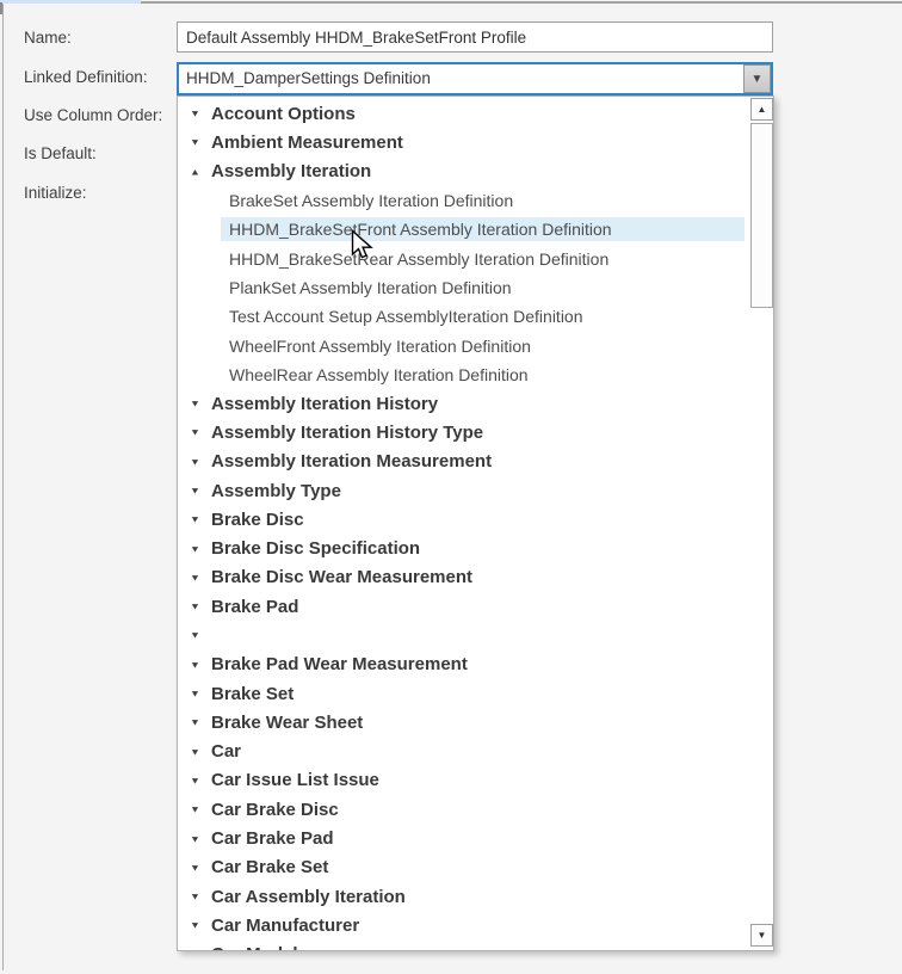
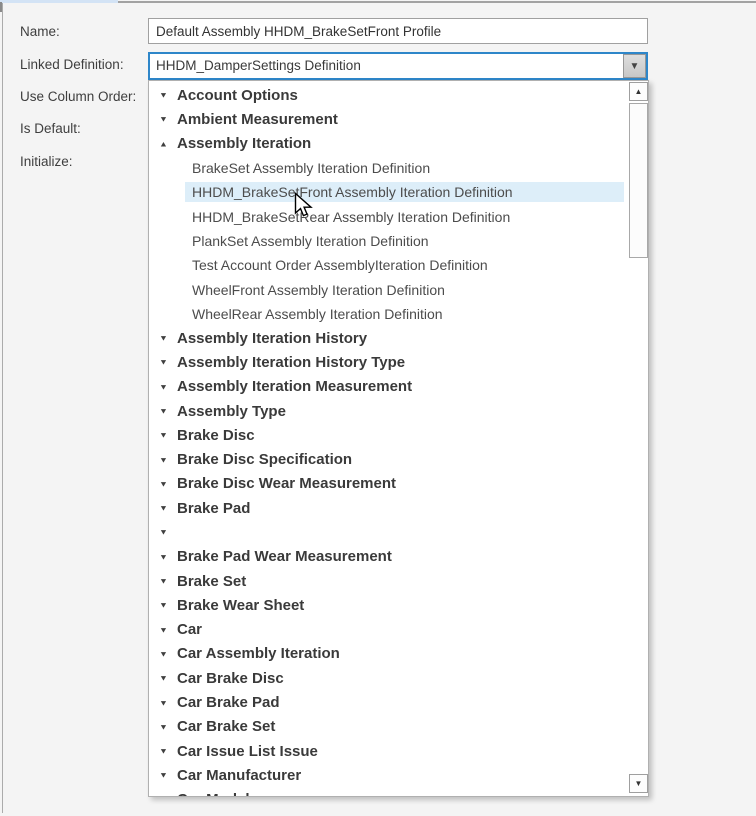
  Name:
  Linked Definition:
  Use Column Order:
  Is Default:
  Initialize:
  Default Assembly HHDM_BrakeSetFront Profile
  HHDM_DamperSettings Definition
  ▼
  ▼
  Account Options
  ▼
  Ambient Measurement
  ▲
  Assembly Iteration
  BrakeSet Assembly Iteration Definition
  HHDM_BrakeSetFront Assembly Iteration Definition
  HHDM_BrakeSetRear Assembly Iteration Definition
  PlankSet Assembly Iteration Definition
- Test Account Setup AssemblyIteration Definition
+ Test Account Order AssemblyIteration Definition
  WheelFront Assembly Iteration Definition
  WheelRear Assembly Iteration Definition
  ▼
  Assembly Iteration History
  ▼
  Assembly Iteration History Type
  ▼
  Assembly Iteration Measurement
  ▼
  Assembly Type
  ▼
  Brake Disc
  ▼
  Brake Disc Specification
  ▼
  Brake Disc Wear Measurement
  ▼
  Brake Pad
  ▼
  ▼
  Brake Pad Wear Measurement
  ▼
  Brake Set
  ▼
  Brake Wear Sheet
  ▼
  Car
  ▼
- Car Issue List Issue
+ Car Assembly Iteration
  ▼
  Car Brake Disc
  ▼
  Car Brake Pad
  ▼
  Car Brake Set
  ▼
- Car Assembly Iteration
+ Car Issue List Issue
  ▼
  Car Manufacturer
  ▲
  ▼
